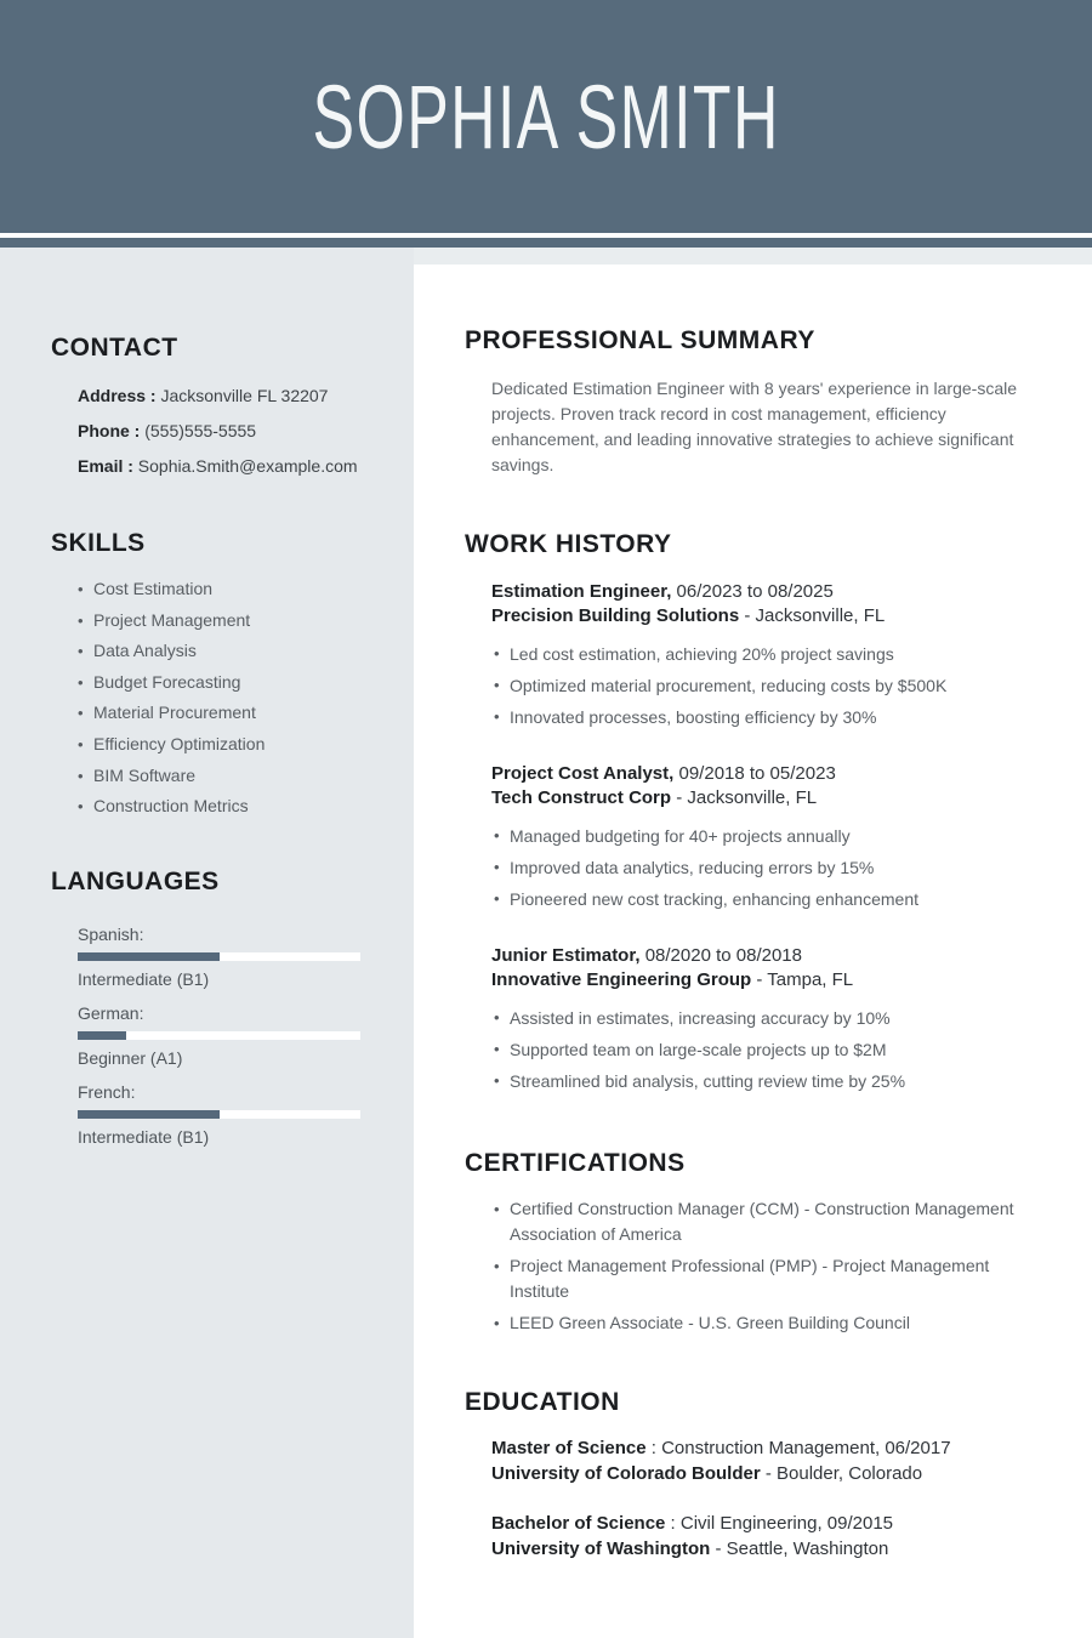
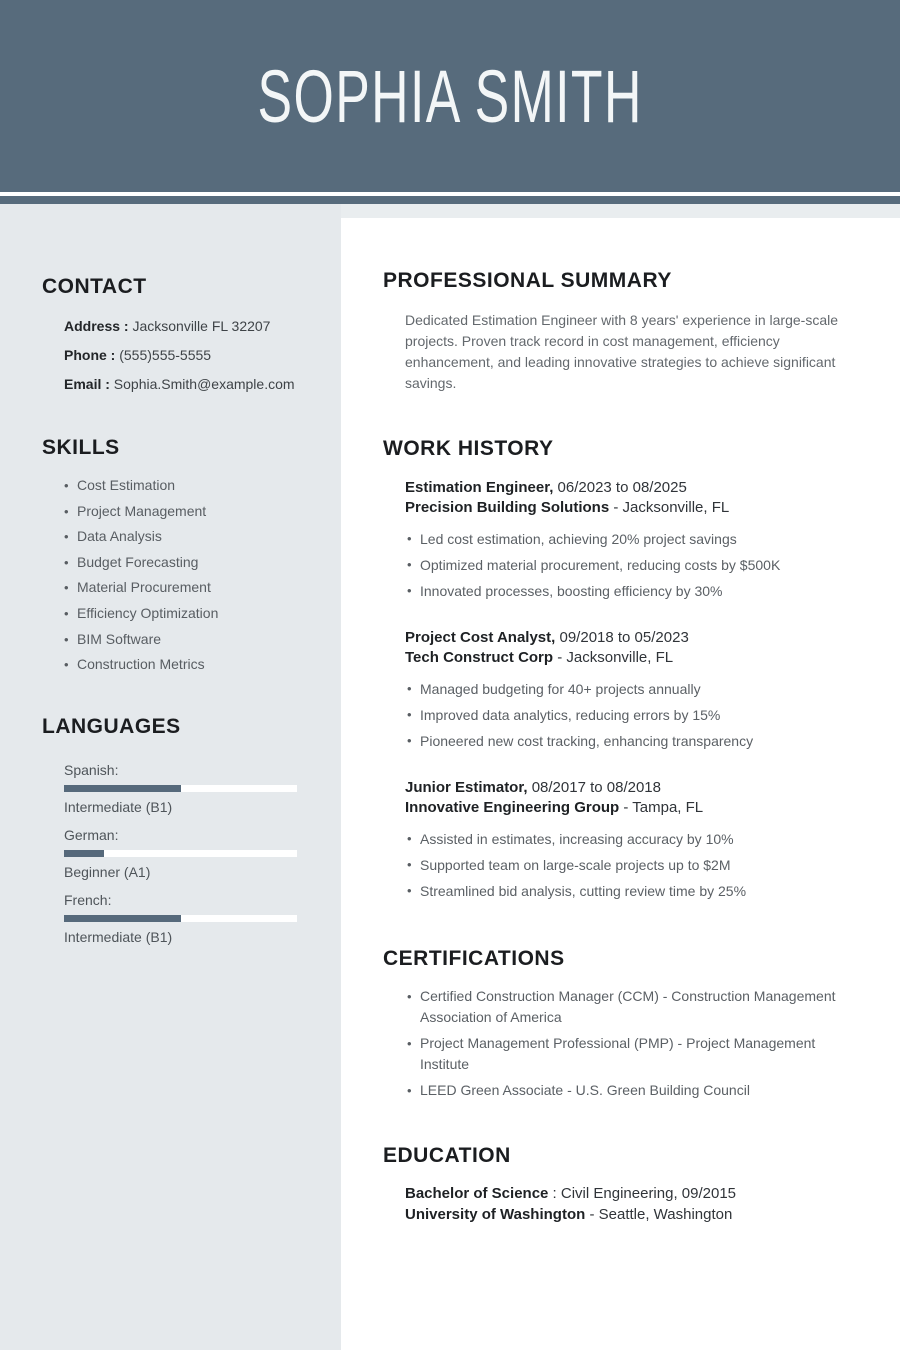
  SOPHIA SMITH
  CONTACT
  Address : Jacksonville FL 32207
  Phone : (555)555-5555
  Email : Sophia.Smith@example.com
  SKILLS
  Cost Estimation
  Project Management
  Data Analysis
  Budget Forecasting
  Material Procurement
  Efficiency Optimization
  BIM Software
  Construction Metrics
  LANGUAGES
  Spanish:
  Intermediate (B1)
  German:
  Beginner (A1)
  French:
  Intermediate (B1)
  PROFESSIONAL SUMMARY
  Dedicated Estimation Engineer with 8 years' experience in large-scale projects. Proven track record in cost management, efficiency enhancement, and leading innovative strategies to achieve significant savings.
  WORK HISTORY
  Estimation Engineer, 06/2023 to 08/2025
  Precision Building Solutions - Jacksonville, FL
  Led cost estimation, achieving 20% project savings
  Optimized material procurement, reducing costs by $500K
  Innovated processes, boosting efficiency by 30%
  Project Cost Analyst, 09/2018 to 05/2023
  Tech Construct Corp - Jacksonville, FL
  Managed budgeting for 40+ projects annually
  Improved data analytics, reducing errors by 15%
- Pioneered new cost tracking, enhancing enhancement
+ Pioneered new cost tracking, enhancing transparency
- Junior Estimator, 08/2020 to 08/2018
+ Junior Estimator, 08/2017 to 08/2018
  Innovative Engineering Group - Tampa, FL
  Assisted in estimates, increasing accuracy by 10%
  Supported team on large-scale projects up to $2M
  Streamlined bid analysis, cutting review time by 25%
  CERTIFICATIONS
  Certified Construction Manager (CCM) - Construction Management Association of America
  Project Management Professional (PMP) - Project Management Institute
  LEED Green Associate - U.S. Green Building Council
  EDUCATION
- Master of Science : Construction Management, 06/2017
- University of Colorado Boulder - Boulder, Colorado
  Bachelor of Science : Civil Engineering, 09/2015
  University of Washington - Seattle, Washington
